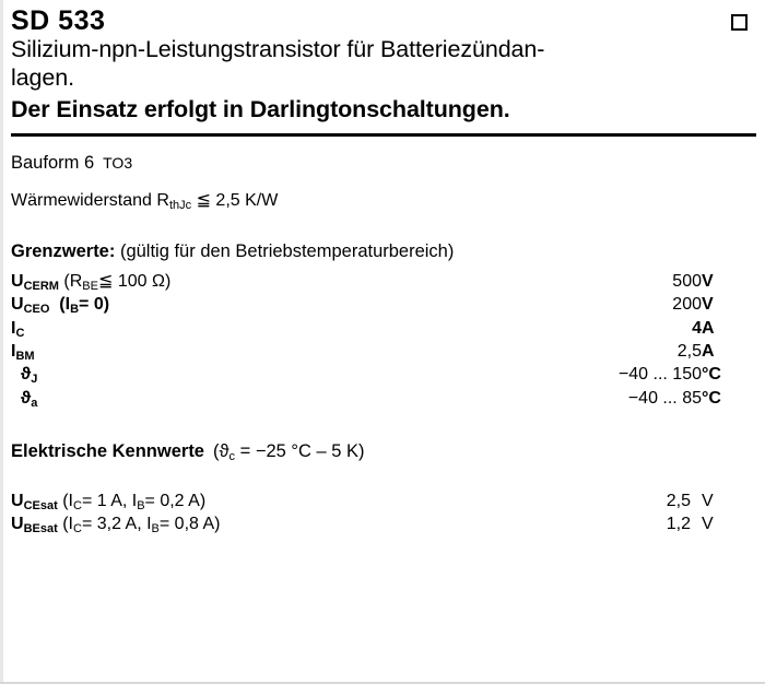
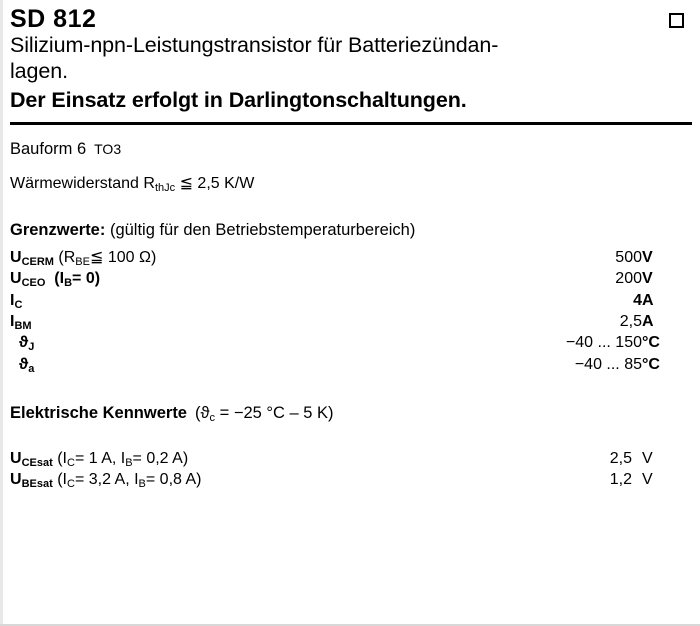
- SD 533
+ SD 812
  Silizium-npn-Leistungstransistor für Batteriezündan-
  lagen.
  Der Einsatz erfolgt in Darlingtonschaltungen.
  Bauform 6 TO3
  Wärmewiderstand RthJc ≦ 2,5 K/W
  Grenzwerte: (gültig für den Betriebstemperaturbereich)
  UCERM (RBE≦ 100 Ω)	500	V
  UCEO (IB= 0)	200	V
  IC	4	A
  IBM	2,5	A
  ϑJ	−40 ... 150	°C
  ϑa	−40 ... 85	°C
  Elektrische Kennwerte (ϑc = −25 °C – 5 K)
  UCEsat (IC= 1 A, IB= 0,2 A)	2,5	V
  UBEsat (IC= 3,2 A, IB= 0,8 A)	1,2	V
